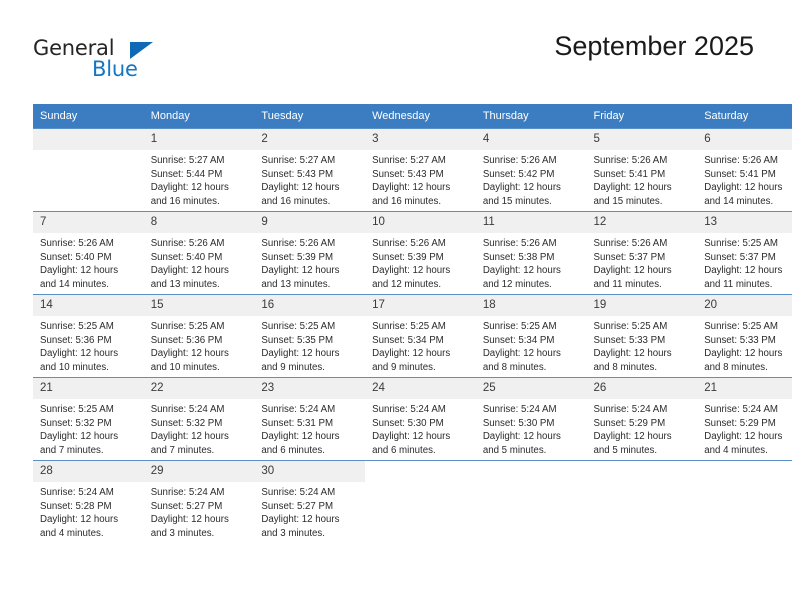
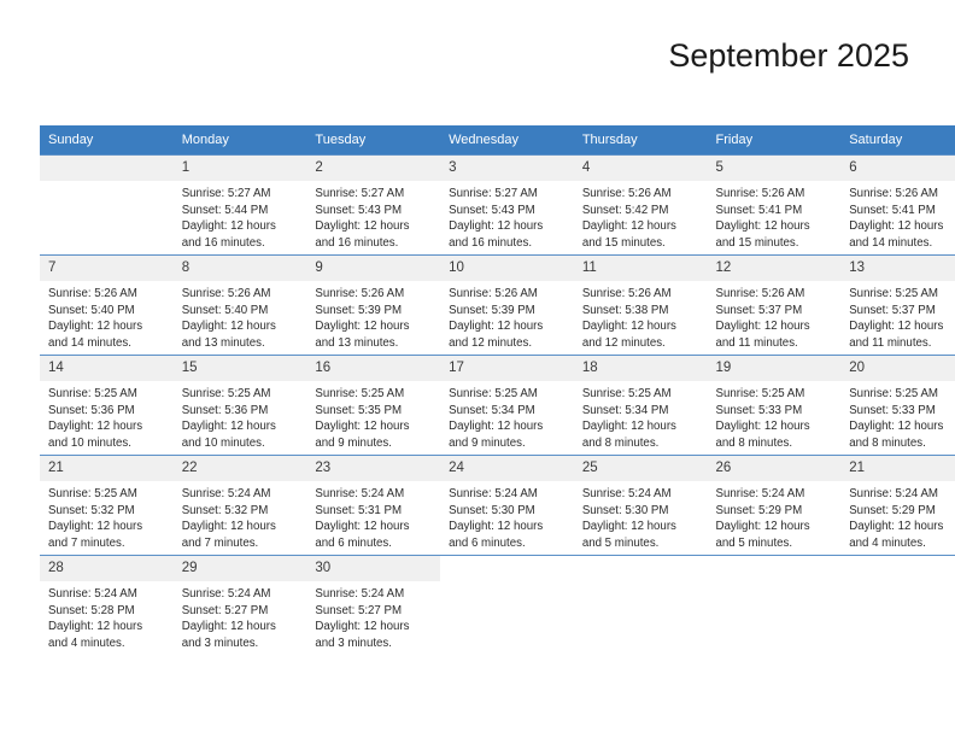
- General
- Blue
  September 2025
  Sunday	Monday	Tuesday	Wednesday	Thursday	Friday	Saturday
  	1Sunrise: 5:27 AMSunset: 5:44 PMDaylight: 12 hoursand 16 minutes.	2Sunrise: 5:27 AMSunset: 5:43 PMDaylight: 12 hoursand 16 minutes.	3Sunrise: 5:27 AMSunset: 5:43 PMDaylight: 12 hoursand 16 minutes.	4Sunrise: 5:26 AMSunset: 5:42 PMDaylight: 12 hoursand 15 minutes.	5Sunrise: 5:26 AMSunset: 5:41 PMDaylight: 12 hoursand 15 minutes.	6Sunrise: 5:26 AMSunset: 5:41 PMDaylight: 12 hoursand 14 minutes.
  7Sunrise: 5:26 AMSunset: 5:40 PMDaylight: 12 hoursand 14 minutes.	8Sunrise: 5:26 AMSunset: 5:40 PMDaylight: 12 hoursand 13 minutes.	9Sunrise: 5:26 AMSunset: 5:39 PMDaylight: 12 hoursand 13 minutes.	10Sunrise: 5:26 AMSunset: 5:39 PMDaylight: 12 hoursand 12 minutes.	11Sunrise: 5:26 AMSunset: 5:38 PMDaylight: 12 hoursand 12 minutes.	12Sunrise: 5:26 AMSunset: 5:37 PMDaylight: 12 hoursand 11 minutes.	13Sunrise: 5:25 AMSunset: 5:37 PMDaylight: 12 hoursand 11 minutes.
  14Sunrise: 5:25 AMSunset: 5:36 PMDaylight: 12 hoursand 10 minutes.	15Sunrise: 5:25 AMSunset: 5:36 PMDaylight: 12 hoursand 10 minutes.	16Sunrise: 5:25 AMSunset: 5:35 PMDaylight: 12 hoursand 9 minutes.	17Sunrise: 5:25 AMSunset: 5:34 PMDaylight: 12 hoursand 9 minutes.	18Sunrise: 5:25 AMSunset: 5:34 PMDaylight: 12 hoursand 8 minutes.	19Sunrise: 5:25 AMSunset: 5:33 PMDaylight: 12 hoursand 8 minutes.	20Sunrise: 5:25 AMSunset: 5:33 PMDaylight: 12 hoursand 8 minutes.
  21Sunrise: 5:25 AMSunset: 5:32 PMDaylight: 12 hoursand 7 minutes.	22Sunrise: 5:24 AMSunset: 5:32 PMDaylight: 12 hoursand 7 minutes.	23Sunrise: 5:24 AMSunset: 5:31 PMDaylight: 12 hoursand 6 minutes.	24Sunrise: 5:24 AMSunset: 5:30 PMDaylight: 12 hoursand 6 minutes.	25Sunrise: 5:24 AMSunset: 5:30 PMDaylight: 12 hoursand 5 minutes.	26Sunrise: 5:24 AMSunset: 5:29 PMDaylight: 12 hoursand 5 minutes.	21Sunrise: 5:24 AMSunset: 5:29 PMDaylight: 12 hoursand 4 minutes.
  28Sunrise: 5:24 AMSunset: 5:28 PMDaylight: 12 hoursand 4 minutes.	29Sunrise: 5:24 AMSunset: 5:27 PMDaylight: 12 hoursand 3 minutes.	30Sunrise: 5:24 AMSunset: 5:27 PMDaylight: 12 hoursand 3 minutes.
